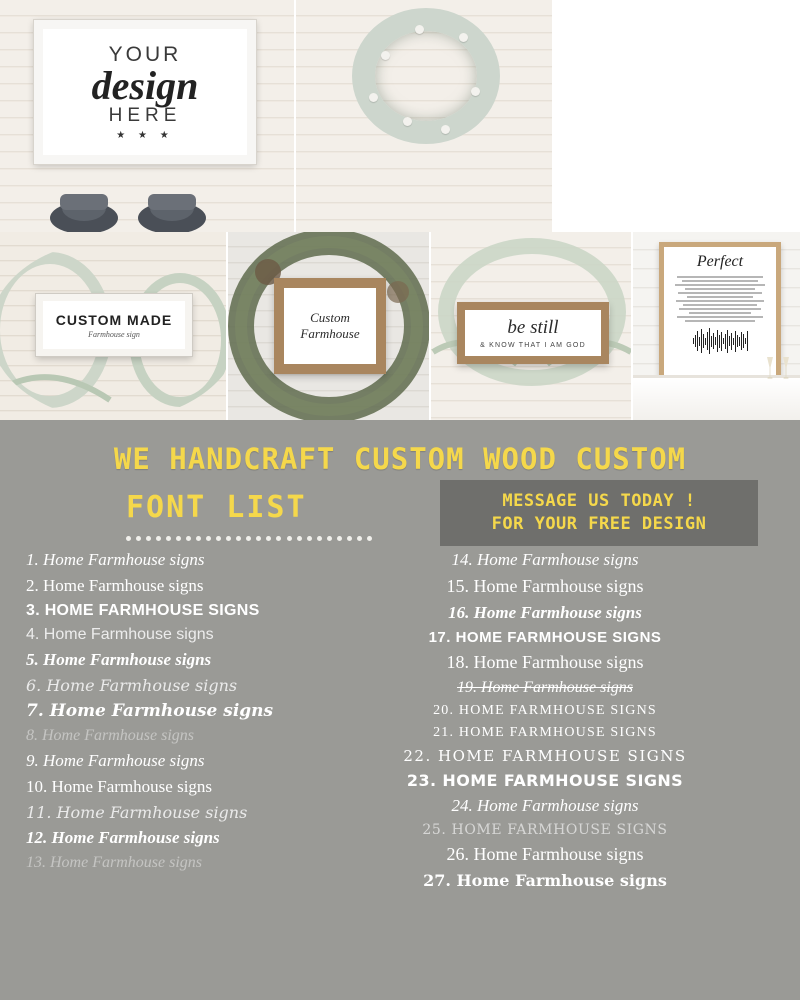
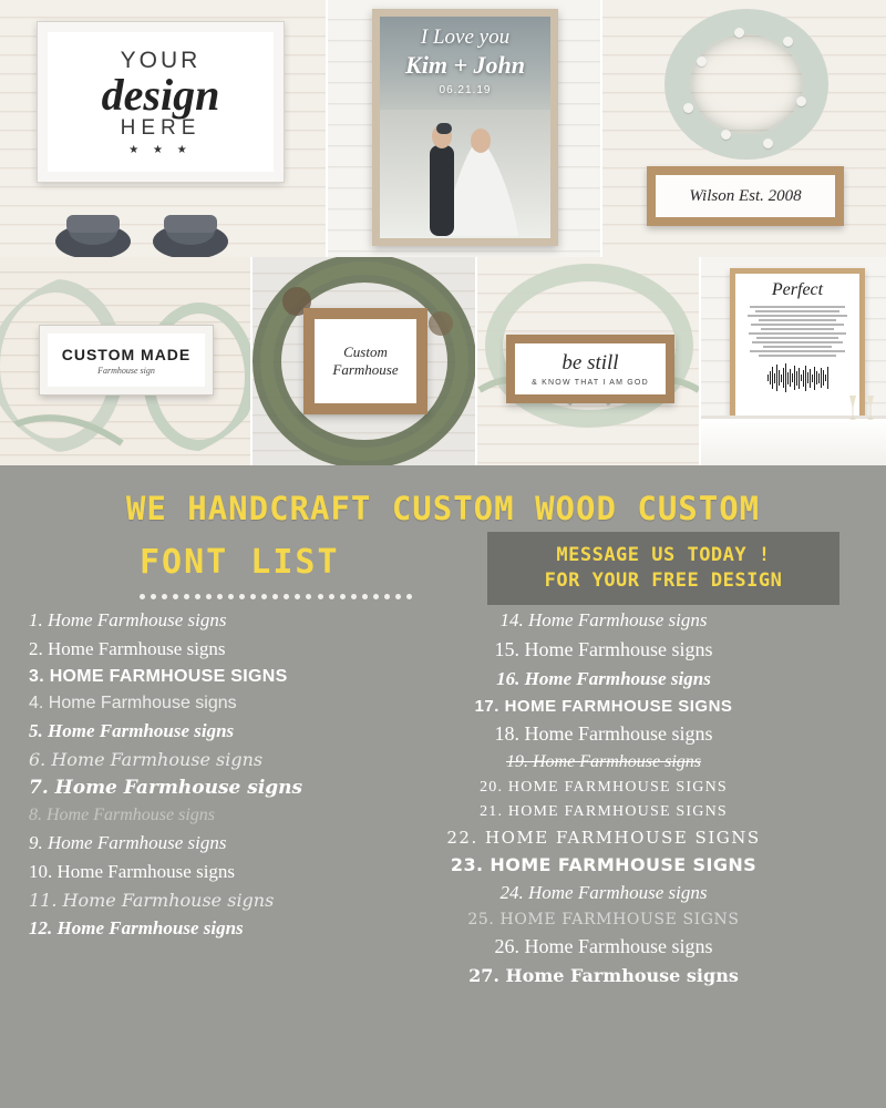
  YOUR
  design
  HERE
  ★ ★ ★
+ I Love you
+ Kim + John
+ 06.21.19
+ Wilson Est. 2008
  CUSTOM MADE
  Farmhouse sign
  Custom
  Farmhouse
  be still
  Perfect
  WE HANDCRAFT CUSTOM WOOD CUSTOM
  FONT LIST
  MESSAGE US TODAY !
  FOR YOUR FREE DESIGN
  1. Home Farmhouse signs
  2. Home Farmhouse signs
  3. HOME FARMHOUSE SIGNS
  4. Home Farmhouse signs
  5. Home Farmhouse signs
  6. Home Farmhouse signs
  7. Home Farmhouse signs
  8. Home Farmhouse signs
  9. Home Farmhouse signs
  10. Home Farmhouse signs
  11. Home Farmhouse signs
  12. Home Farmhouse signs
- 13. Home Farmhouse signs
  14. Home Farmhouse signs
  15. Home Farmhouse signs
  16. Home Farmhouse signs
  17. HOME FARMHOUSE SIGNS
  18. Home Farmhouse signs
  19. Home Farmhouse signs
  20. HOME FARMHOUSE SIGNS
  21. HOME FARMHOUSE SIGNS
  22. HOME FARMHOUSE SIGNS
  23. HOME FARMHOUSE SIGNS
  24. Home Farmhouse signs
  25. HOME FARMHOUSE SIGNS
  26. Home Farmhouse signs
  27. Home Farmhouse signs
